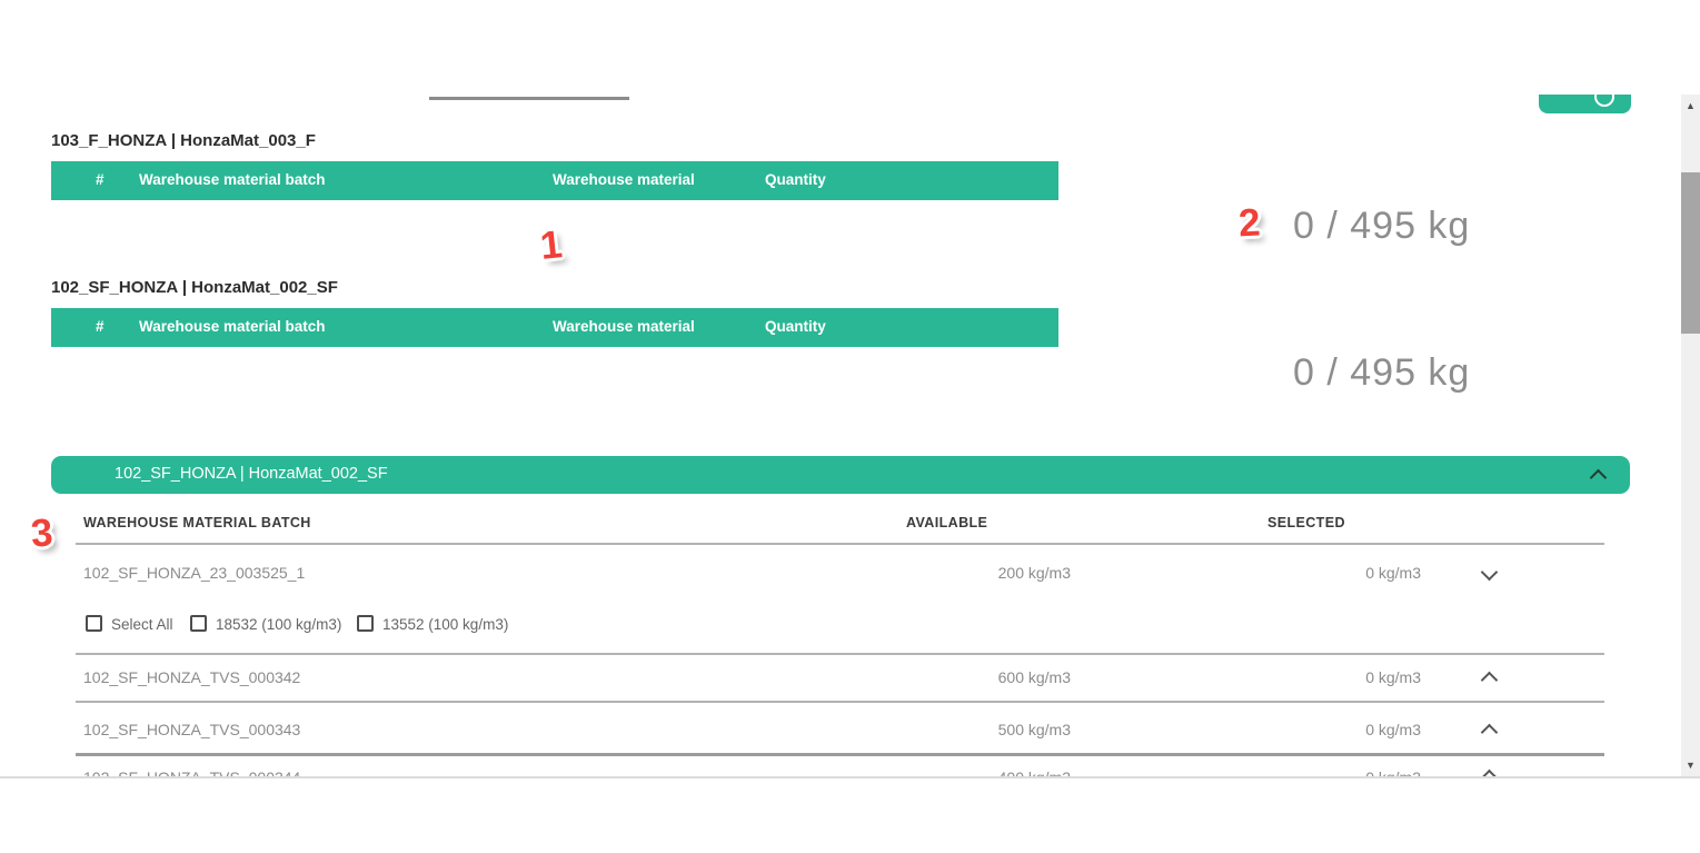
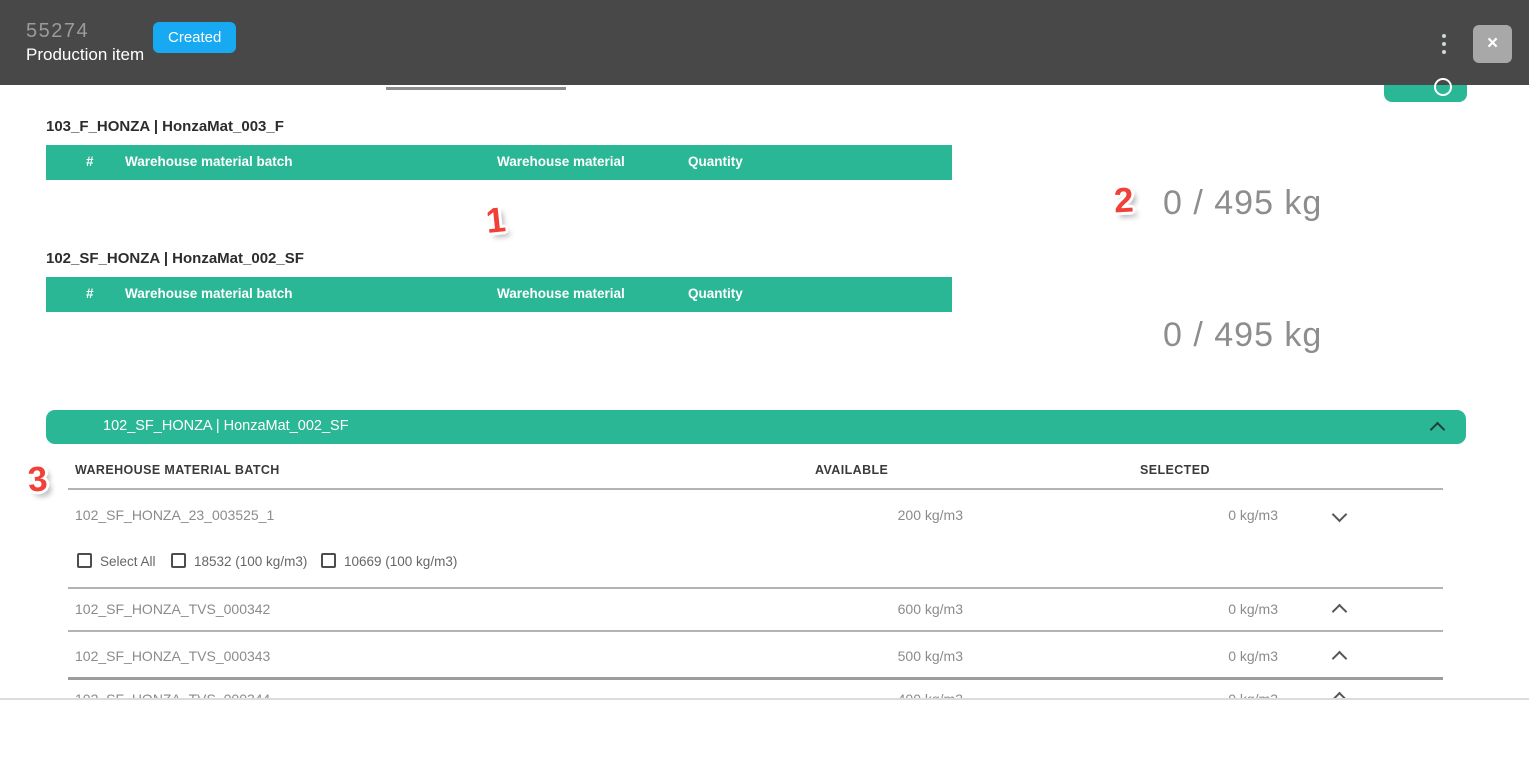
+ 55274
+ Production item
+ Created
+ ×
  103_F_HONZA | HonzaMat_003_F
  #
  Warehouse material batch
  Warehouse material
  Quantity
  0 / 495 kg
  102_SF_HONZA | HonzaMat_002_SF
  #
  Warehouse material batch
  Warehouse material
  Quantity
  0 / 495 kg
  102_SF_HONZA | HonzaMat_002_SF
  WAREHOUSE MATERIAL BATCH
  AVAILABLE
  SELECTED
  102_SF_HONZA_23_003525_1
  200 kg/m3
  0 kg/m3
  Select All
  18532 (100 kg/m3)
- 13552 (100 kg/m3)
+ 10669 (100 kg/m3)
  102_SF_HONZA_TVS_000342
  600 kg/m3
  0 kg/m3
  102_SF_HONZA_TVS_000343
  500 kg/m3
  0 kg/m3
- ▲
- ▼
